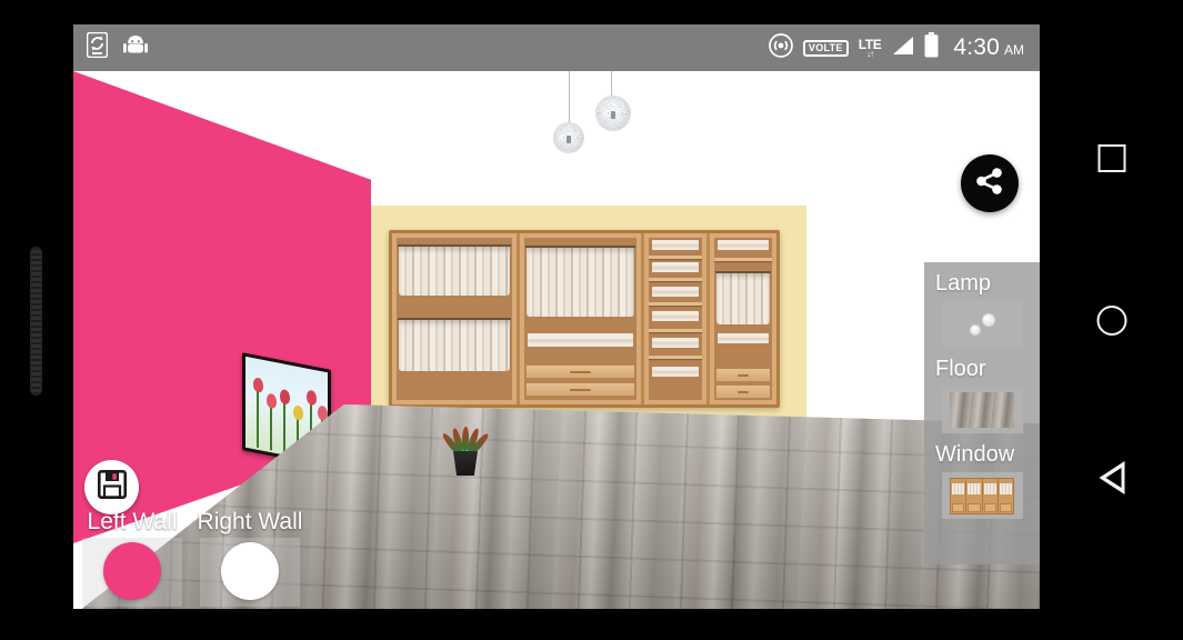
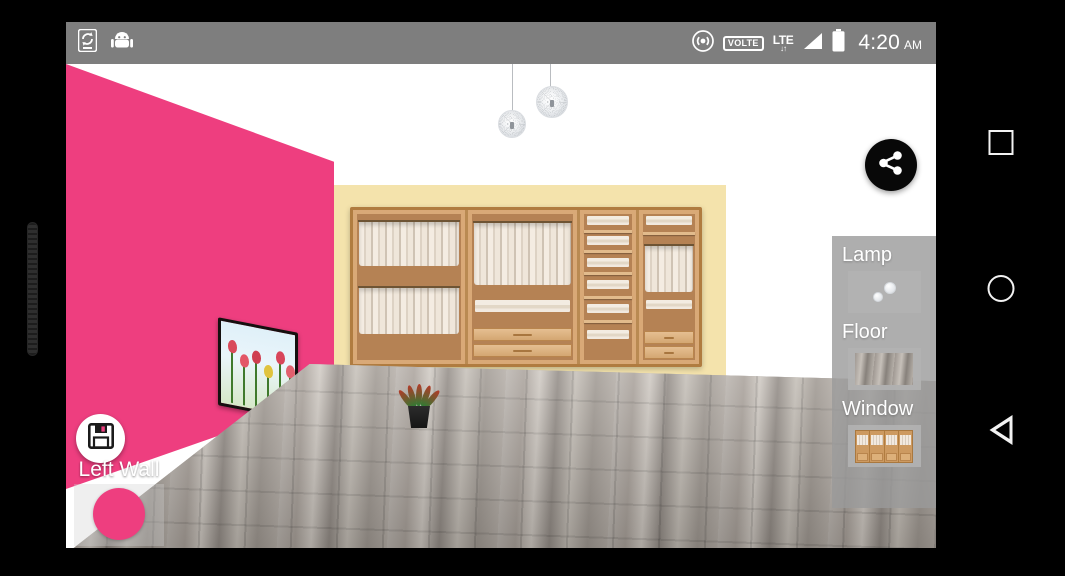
  VOLTE
  LTE
  ↓↑
- 4:30
+ 4:20
  AM
  Lamp
  Floor
  Window
  Left Wall
- Right Wall
